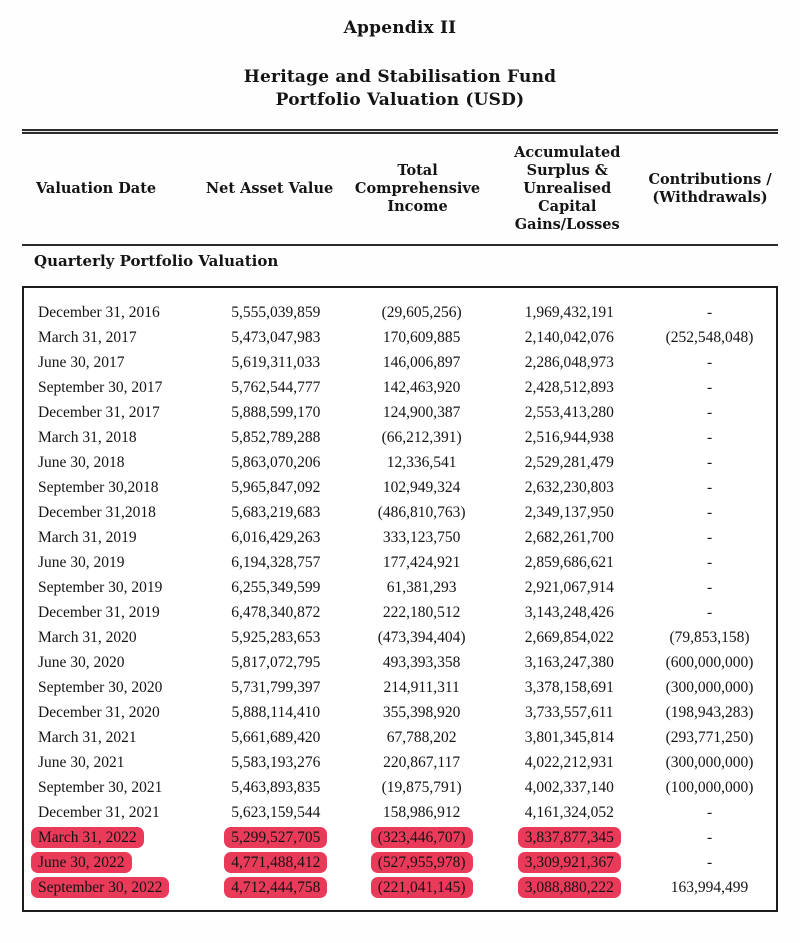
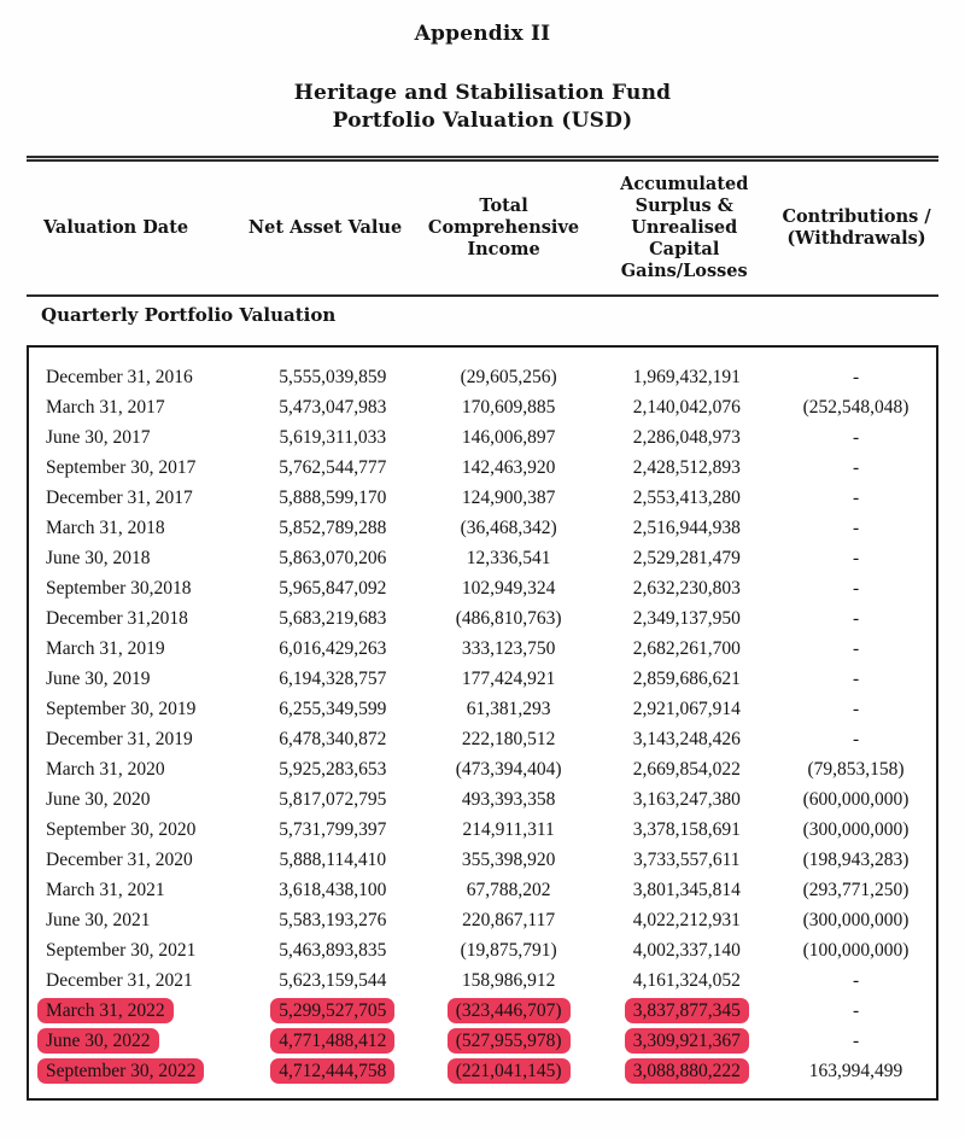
  Appendix II
  Heritage and Stabilisation Fund
  Portfolio Valuation (USD)
  Valuation Date	Net Asset Value	Total Comprehensive Income	Accumulated Surplus & Unrealised Capital Gains/Losses	Contributions / (Withdrawals)
  Quarterly Portfolio Valuation
  December 31, 2016	5,555,039,859	(29,605,256)	1,969,432,191	-
  March 31, 2017	5,473,047,983	170,609,885	2,140,042,076	(252,548,048)
  June 30, 2017	5,619,311,033	146,006,897	2,286,048,973	-
  September 30, 2017	5,762,544,777	142,463,920	2,428,512,893	-
  December 31, 2017	5,888,599,170	124,900,387	2,553,413,280	-
- March 31, 2018	5,852,789,288	(66,212,391)	2,516,944,938	-
+ March 31, 2018	5,852,789,288	(36,468,342)	2,516,944,938	-
  June 30, 2018	5,863,070,206	12,336,541	2,529,281,479	-
  September 30,2018	5,965,847,092	102,949,324	2,632,230,803	-
  December 31,2018	5,683,219,683	(486,810,763)	2,349,137,950	-
  March 31, 2019	6,016,429,263	333,123,750	2,682,261,700	-
  June 30, 2019	6,194,328,757	177,424,921	2,859,686,621	-
  September 30, 2019	6,255,349,599	61,381,293	2,921,067,914	-
  December 31, 2019	6,478,340,872	222,180,512	3,143,248,426	-
  March 31, 2020	5,925,283,653	(473,394,404)	2,669,854,022	(79,853,158)
  June 30, 2020	5,817,072,795	493,393,358	3,163,247,380	(600,000,000)
  September 30, 2020	5,731,799,397	214,911,311	3,378,158,691	(300,000,000)
  December 31, 2020	5,888,114,410	355,398,920	3,733,557,611	(198,943,283)
- March 31, 2021	5,661,689,420	67,788,202	3,801,345,814	(293,771,250)
+ March 31, 2021	3,618,438,100	67,788,202	3,801,345,814	(293,771,250)
  June 30, 2021	5,583,193,276	220,867,117	4,022,212,931	(300,000,000)
  September 30, 2021	5,463,893,835	(19,875,791)	4,002,337,140	(100,000,000)
  December 31, 2021	5,623,159,544	158,986,912	4,161,324,052	-
  March 31, 2022	5,299,527,705	(323,446,707)	3,837,877,345	-
  June 30, 2022	4,771,488,412	(527,955,978)	3,309,921,367	-
  September 30, 2022	4,712,444,758	(221,041,145)	3,088,880,222	163,994,499
